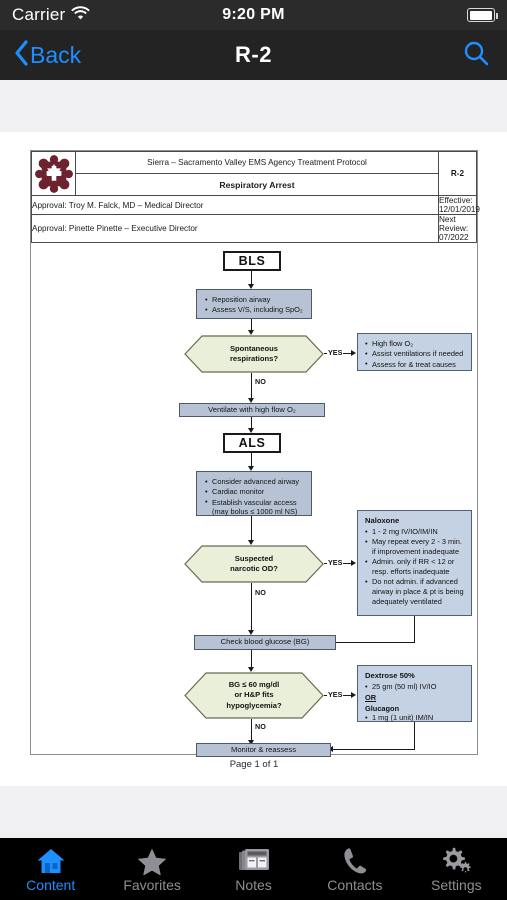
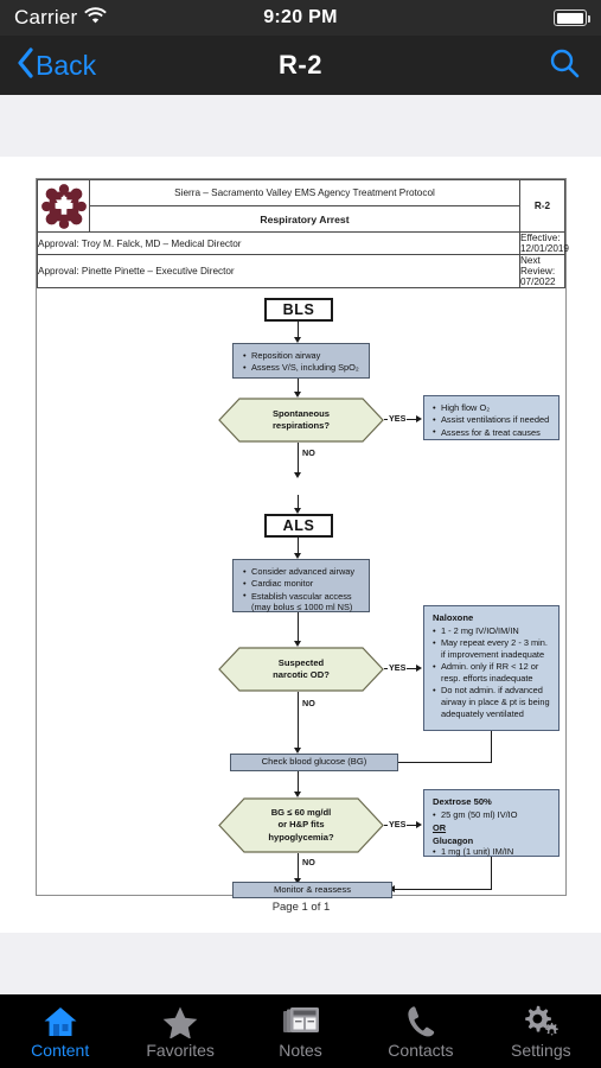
  Carrier
  9:20 PM
  Back
  R-2
  	Sierra – Sacramento Valley EMS Agency Treatment Protocol	R-2
  Respiratory Arrest
  Approval: Troy M. Falck, MD – Medical Director	Effective: 12/01/2019
  Approval: Pinette Pinette – Executive Director	Next Review: 07/2022
  BLS
  Reposition airway
  Assess V/S, including SpO₂
  Spontaneous
  respirations?
  YES
  High flow O₂
  Assist ventilations if needed
  Assess for & treat causes
  NO
- Ventilate with high flow O₂
  ALS
  Consider advanced airway
  Cardiac monitor
  Establish vascular access
  (may bolus ≤ 1000 ml NS)
  Suspected
  narcotic OD?
  YES
  Naloxone
  1 - 2 mg IV/IO/IM/IN
  May repeat every 2 - 3 min.
  if improvement inadequate
  Admin. only if RR < 12 or
  resp. efforts inadequate
  Do not admin. if advanced
  airway in place & pt is being
  adequately ventilated
  NO
  Check blood glucose (BG)
  BG ≤ 60 mg/dl
  or H&P fits
  hypoglycemia?
  YES
  Dextrose 50%
  25 gm (50 ml) IV/IO
  OR
  Glucagon
  1 mg (1 unit) IM/IN
  NO
  Monitor & reassess
  Page 1 of 1
  Content
  Favorites
  Notes
  Contacts
  Settings
